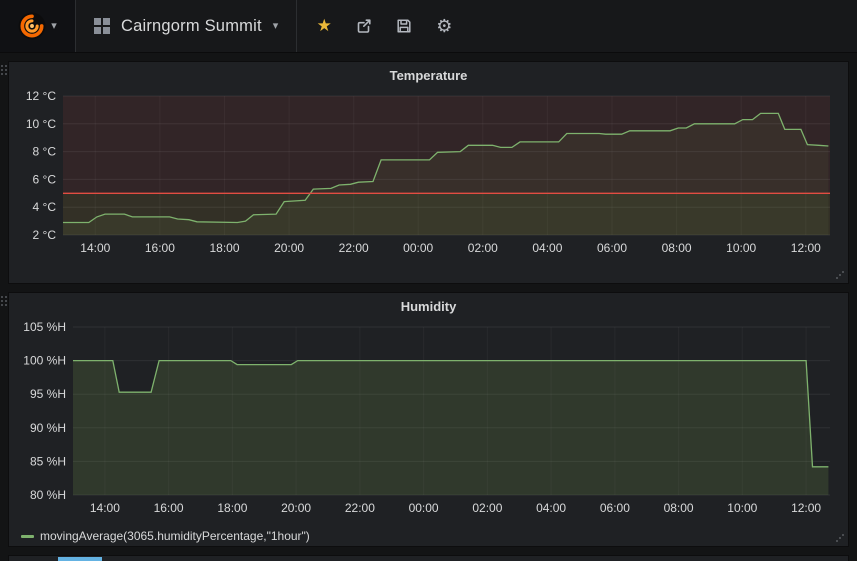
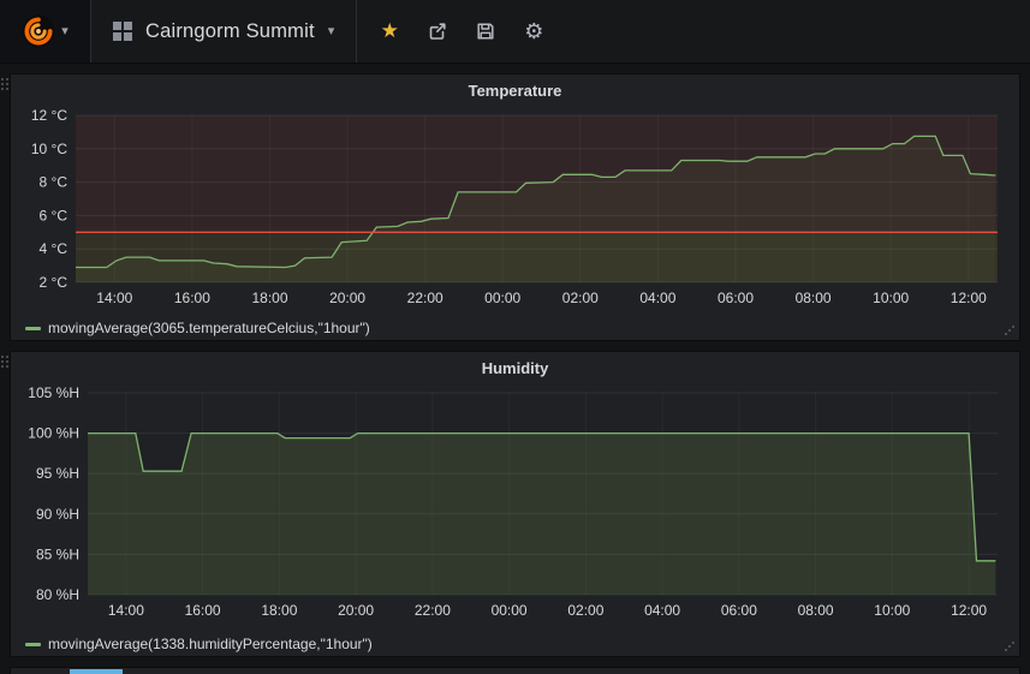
  ▾
  Cairngorm Summit
  ▾
  ★
  ⚙
  Temperature
  12 °C
  10 °C
  8 °C
  6 °C
  4 °C
  2 °C
  14:00
  16:00
  18:00
  20:00
  22:00
  00:00
  02:00
  04:00
  06:00
  08:00
  10:00
  12:00
+ movingAverage(3065.temperatureCelcius,"1hour")
  Humidity
  105 %H
  100 %H
  95 %H
  90 %H
  85 %H
  80 %H
  14:00
  16:00
  18:00
  20:00
  22:00
  00:00
  02:00
  04:00
  06:00
  08:00
  10:00
  12:00
- movingAverage(3065.humidityPercentage,"1hour")
+ movingAverage(1338.humidityPercentage,"1hour")
